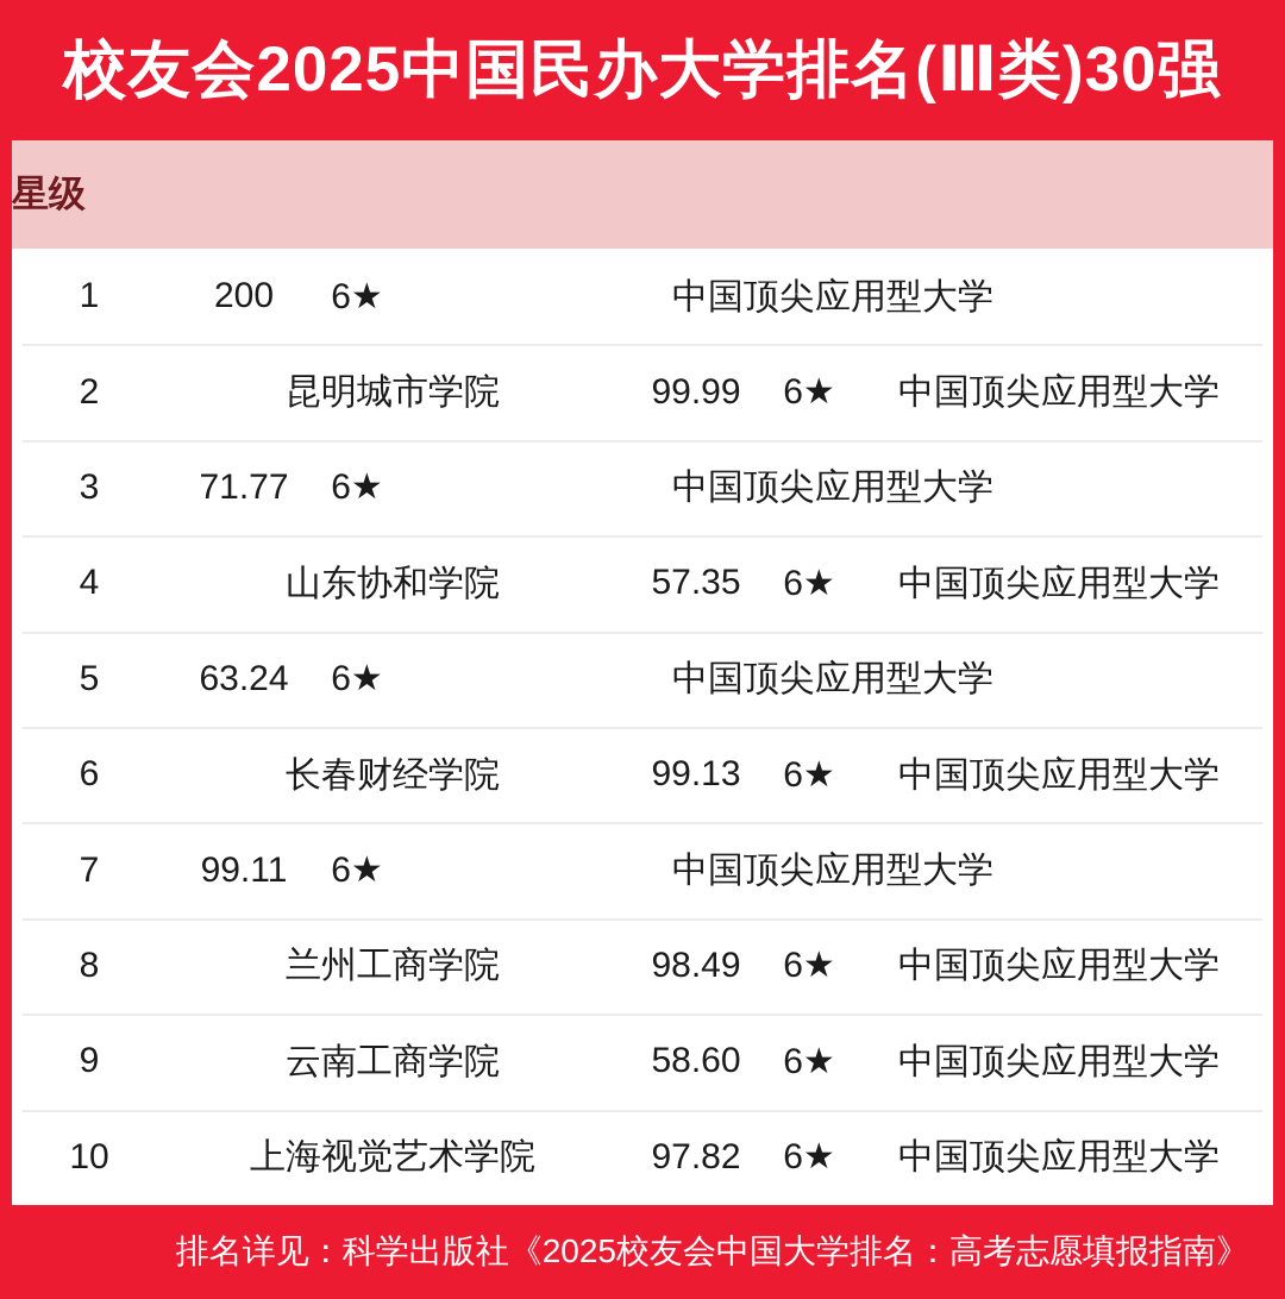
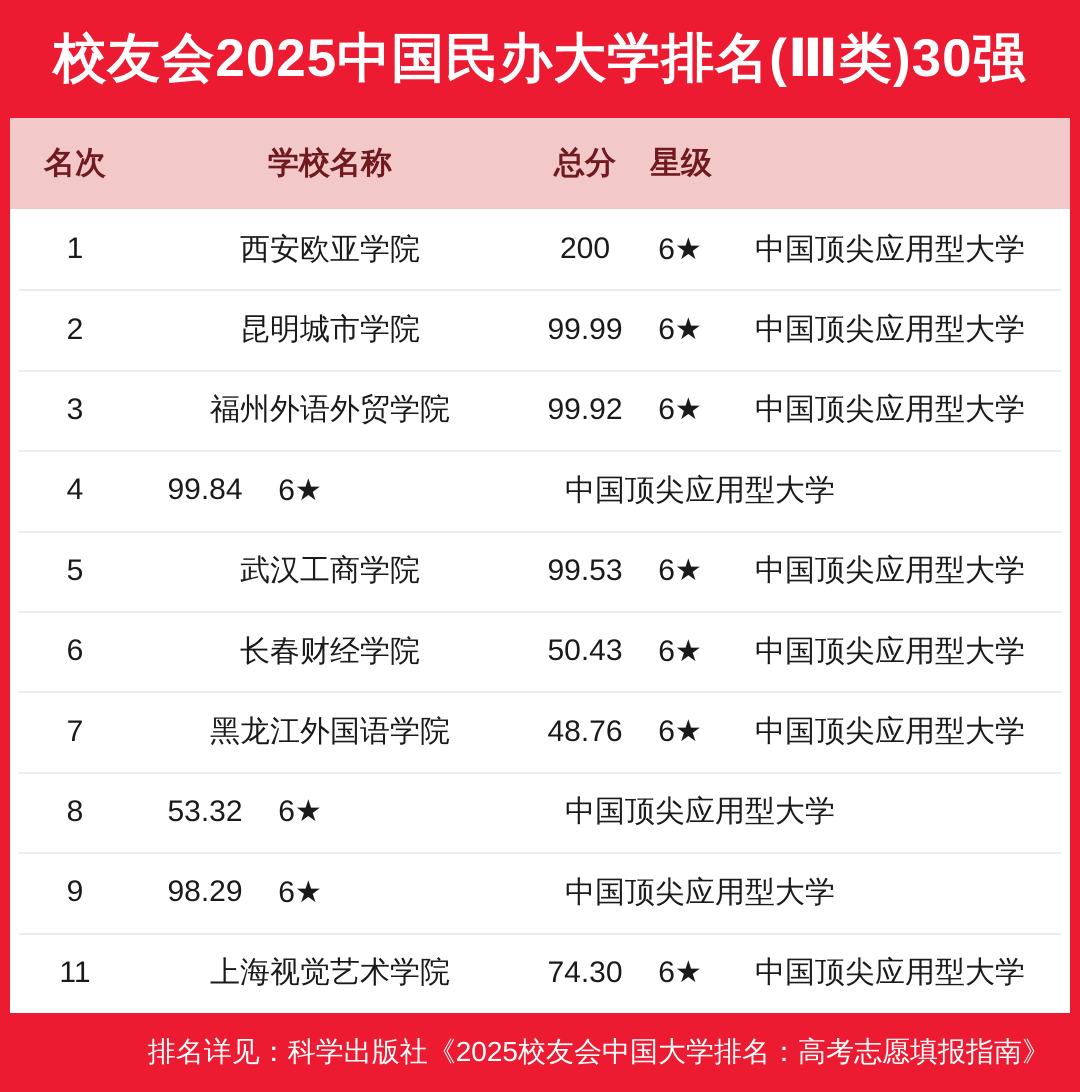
  校友会2025中国民办大学排名(Ⅲ类)30强
+ 名次
+ 学校名称
+ 总分
  星级
  1
+ 西安欧亚学院
  200
  6★
  中国顶尖应用型大学
  2
  昆明城市学院
  99.99
  6★
  中国顶尖应用型大学
  3
+ 福州外语外贸学院
- 71.77
+ 99.92
  6★
  中国顶尖应用型大学
  4
- 山东协和学院
- 57.35
+ 99.84
  6★
  中国顶尖应用型大学
  5
+ 武汉工商学院
- 63.24
+ 99.53
  6★
  中国顶尖应用型大学
  6
  长春财经学院
- 99.13
+ 50.43
  6★
  中国顶尖应用型大学
  7
+ 黑龙江外国语学院
- 99.11
+ 48.76
  6★
  中国顶尖应用型大学
  8
- 兰州工商学院
- 98.49
+ 53.32
  6★
  中国顶尖应用型大学
  9
- 云南工商学院
- 58.60
+ 98.29
  6★
  中国顶尖应用型大学
- 10
+ 11
  上海视觉艺术学院
- 97.82
+ 74.30
  6★
  中国顶尖应用型大学
  排名详见：科学出版社《2025校友会中国大学排名：高考志愿填报指南》
